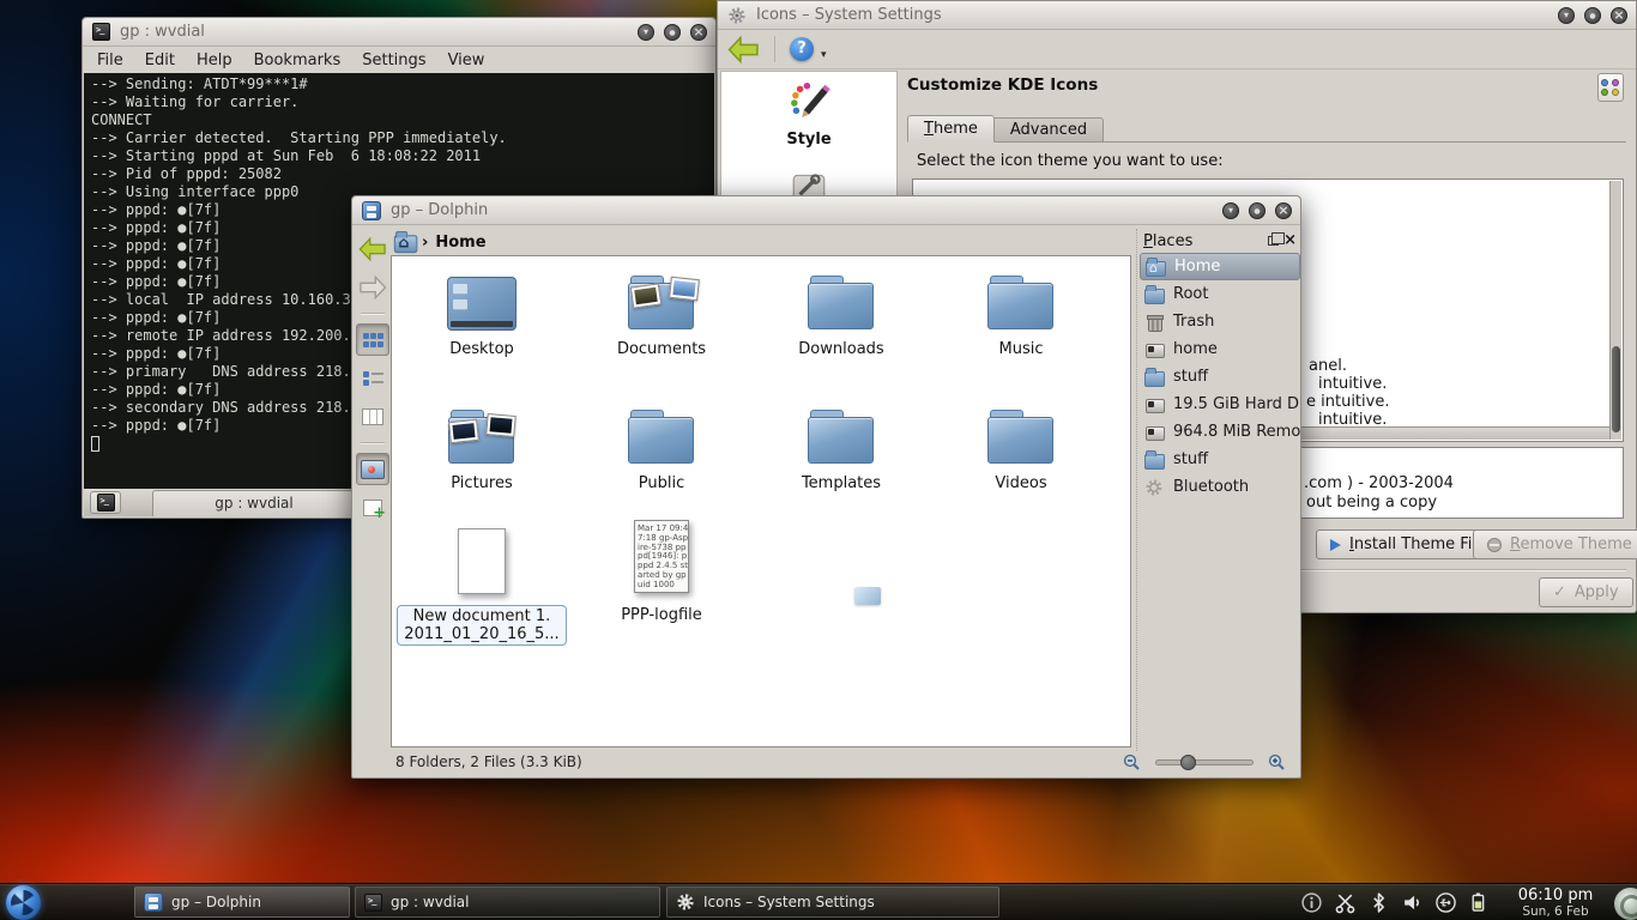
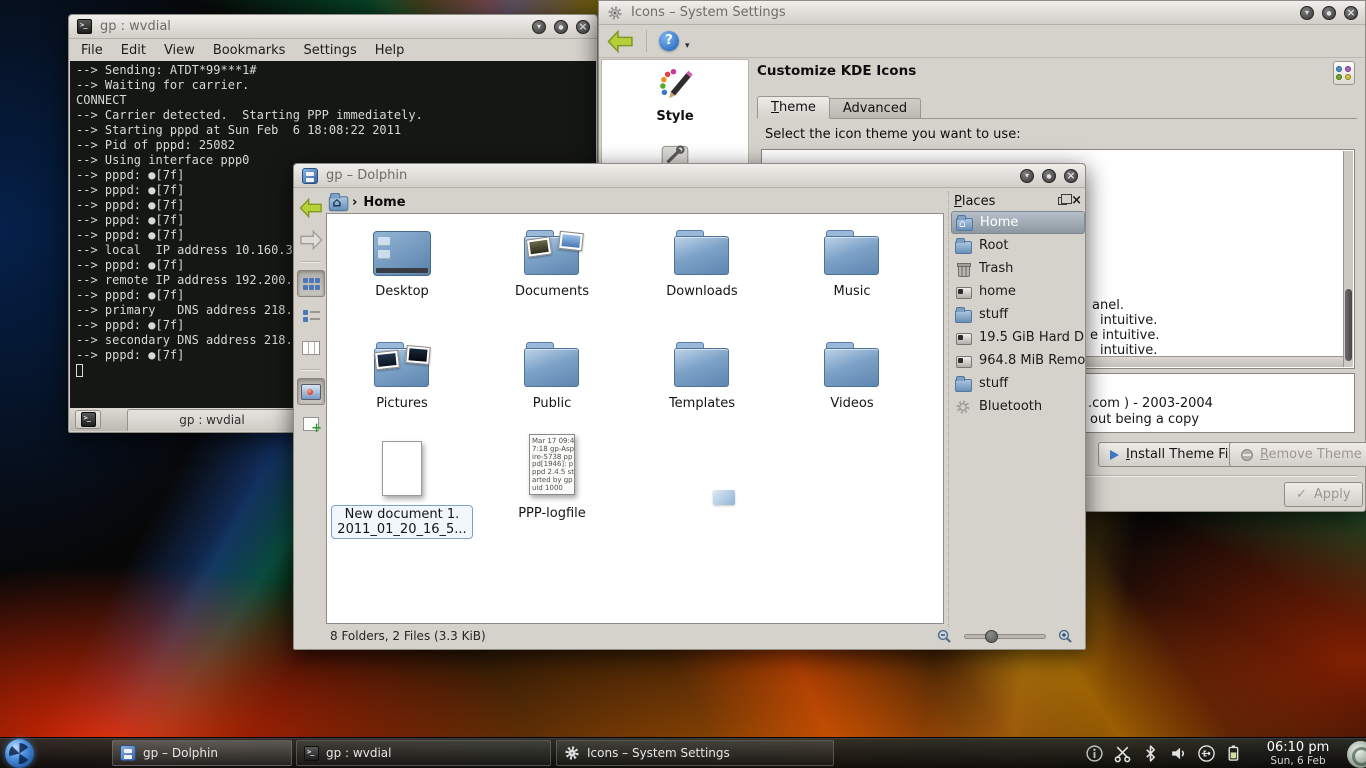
  gp : wvdial
  File
  Edit
- Help
+ View
  Bookmarks
  Settings
- View
+ Help
  --> Sending: ATDT*99***1#
  --> Waiting for carrier.
  CONNECT
  --> Carrier detected. Starting PPP immediately.
  --> Starting pppd at Sun Feb 6 18:08:22 2011
  --> Pid of pppd: 25082
  --> Using interface ppp0
  --> pppd: ●[7f]
  --> pppd: ●[7f]
  --> pppd: ●[7f]
  --> pppd: ●[7f]
  --> pppd: ●[7f]
  --> local IP address 10.160.3
  --> pppd: ●[7f]
  --> remote IP address 192.200.
  --> pppd: ●[7f]
  --> primary DNS address 218.
  --> pppd: ●[7f]
  --> secondary DNS address 218.
  --> pppd: ●[7f]
  gp : wvdial
  Icons – System Settings
  ▾
  Style
  Customize KDE Icons
  Theme
  Advanced
  Select the icon theme you want to use:
  anel.
  intuitive.
  e intuitive.
  intuitive.
  .com ) - 2003-2004
  out being a copy
  Install Theme Fi
  Remove Theme
  ✓
  Apply
  gp – Dolphin
  ⌂
  ›
  Home
  Desktop
  Documents
  Downloads
  Music
  Pictures
  Public
  Templates
  Videos
  New document 1.
  2011_01_20_16_5...
  Mar 17 09:4
  7:18 gp-Asp
  ire-5738 pp
  pd[1946]: p
  ppd 2.4.5 st
  arted by gp
  uid 1000
  PPP-logfile
  Places
  ×
  ⌂
  Home
  Root
  Trash
  home
  stuff
  19.5 GiB Hard D
  964.8 MiB Remo
  stuff
  Bluetooth
  8 Folders, 2 Files (3.3 KiB)
  gp – Dolphin
  gp : wvdial
  Icons – System Settings
  06:10 pm
  Sun, 6 Feb
